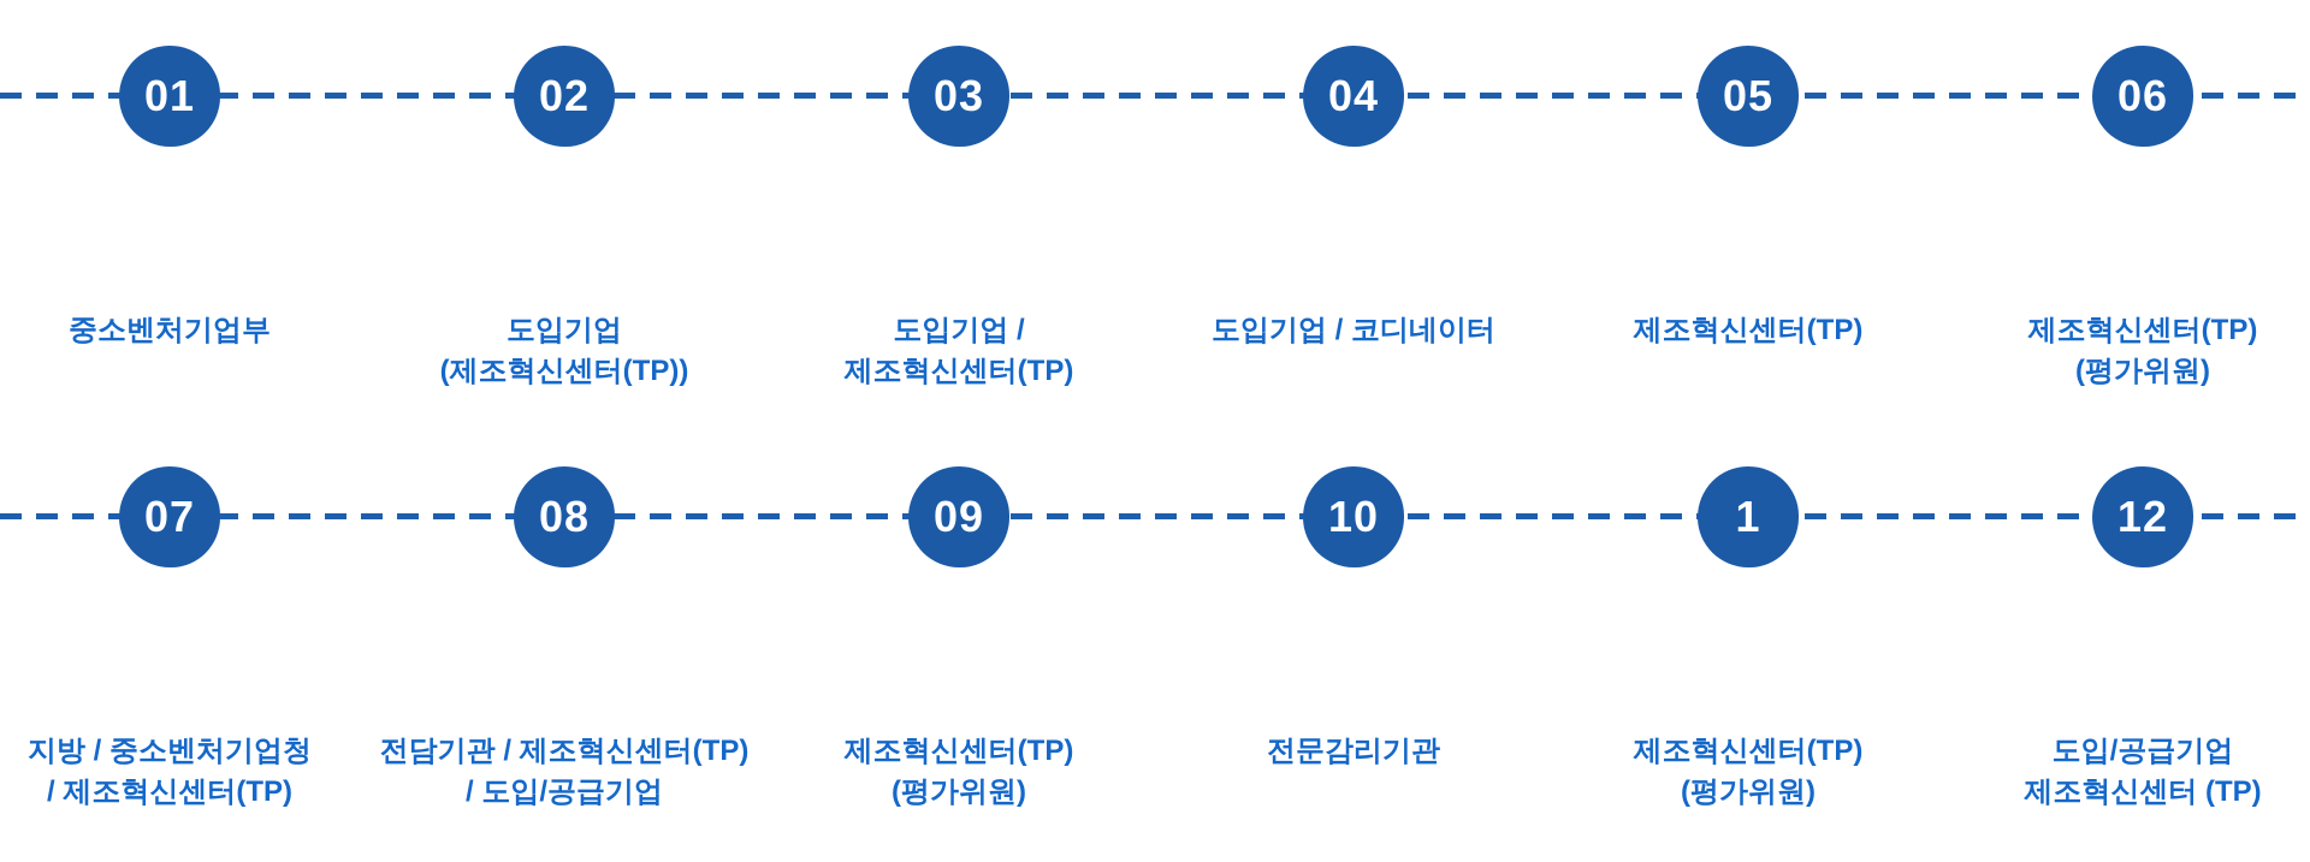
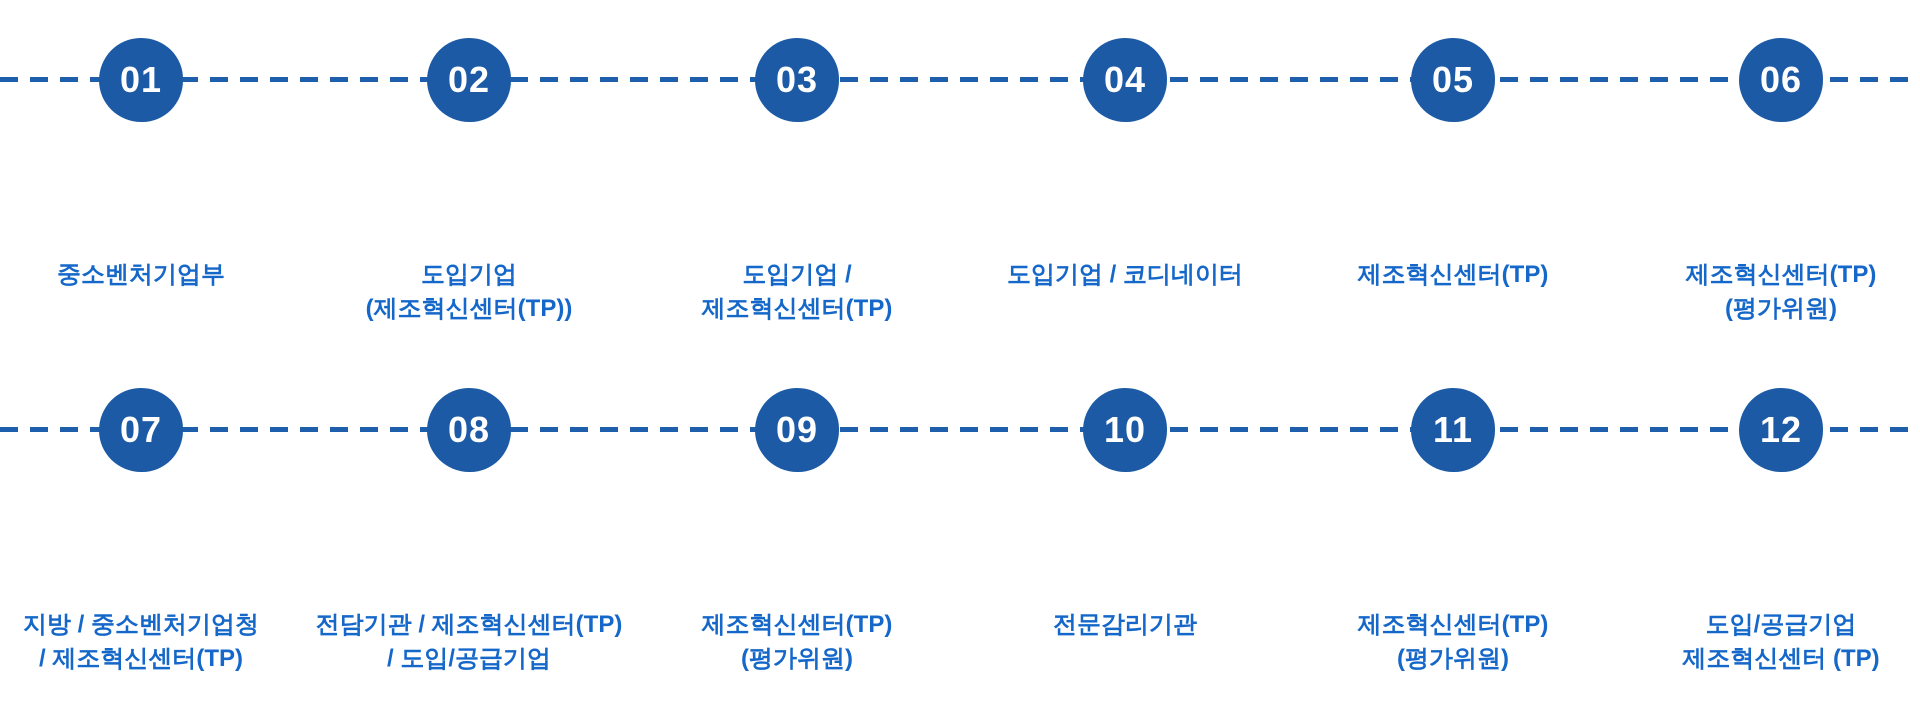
  01
  중소벤처기업부
  02
  도입기업
  (제조혁신센터(TP))
  03
  도입기업 /
  제조혁신센터(TP)
  04
  도입기업 / 코디네이터
  05
  제조혁신센터(TP)
  06
  제조혁신센터(TP)
  (평가위원)
  07
  지방 / 중소벤처기업청
  / 제조혁신센터(TP)
  08
  전담기관 / 제조혁신센터(TP)
  / 도입/공급기업
  09
  제조혁신센터(TP)
  (평가위원)
  10
  전문감리기관
- 1
+ 11
  제조혁신센터(TP)
  (평가위원)
  12
  도입/공급기업
  제조혁신센터 (TP)
